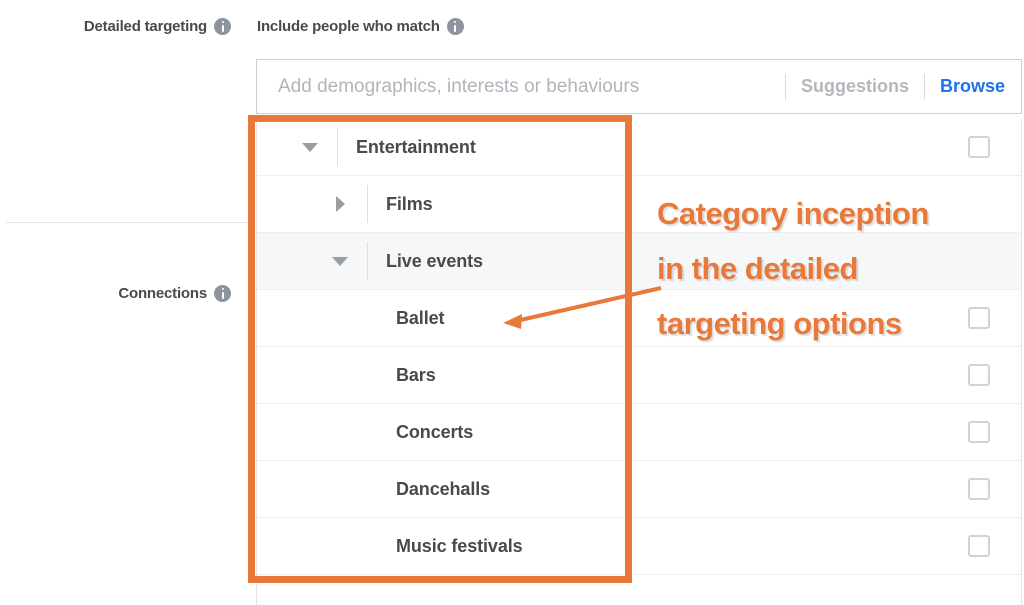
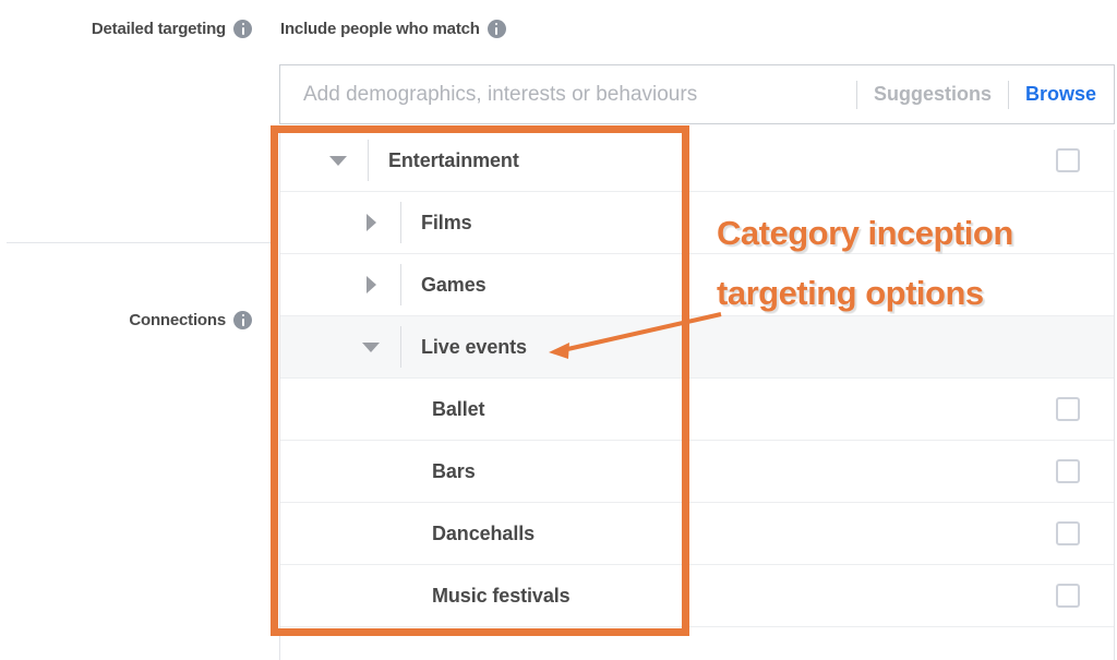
  Detailed targeting
  Connections
  Include people who match
  Add demographics, interests or behaviours
  Suggestions
  Browse
  Entertainment
  Films
+ Games
  Live events
  Ballet
  Bars
- Concerts
  Dancehalls
  Music festivals
  Category inception
- in the detailed
  targeting options
